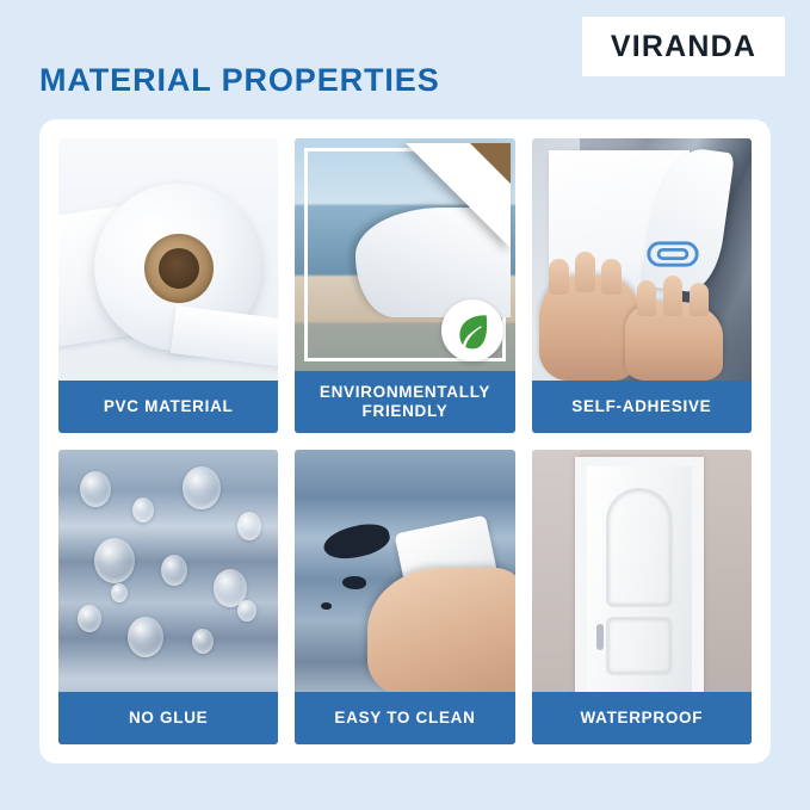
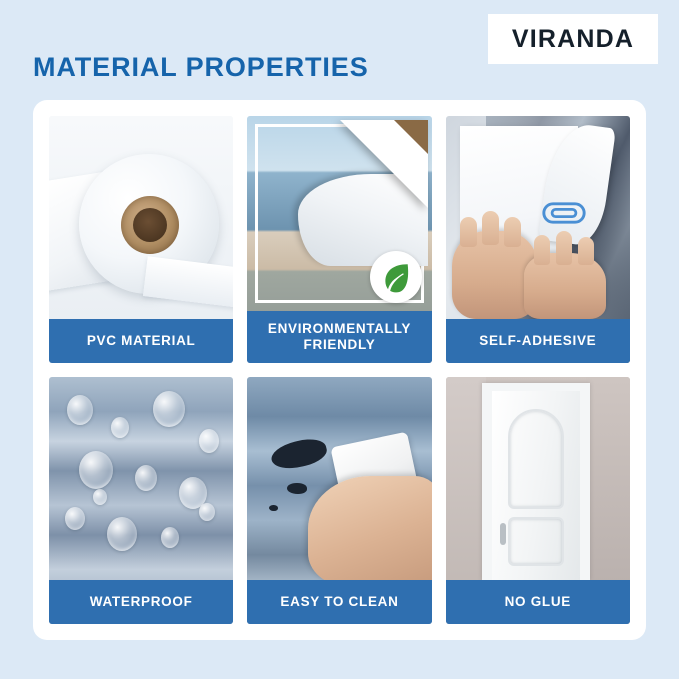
  VIRANDA
  MATERIAL PROPERTIES
  PVC MATERIAL
  ENVIRONMENTALLY FRIENDLY
  SELF-ADHESIVE
- NO GLUE
+ WATERPROOF
  EASY TO CLEAN
- WATERPROOF
+ NO GLUE
